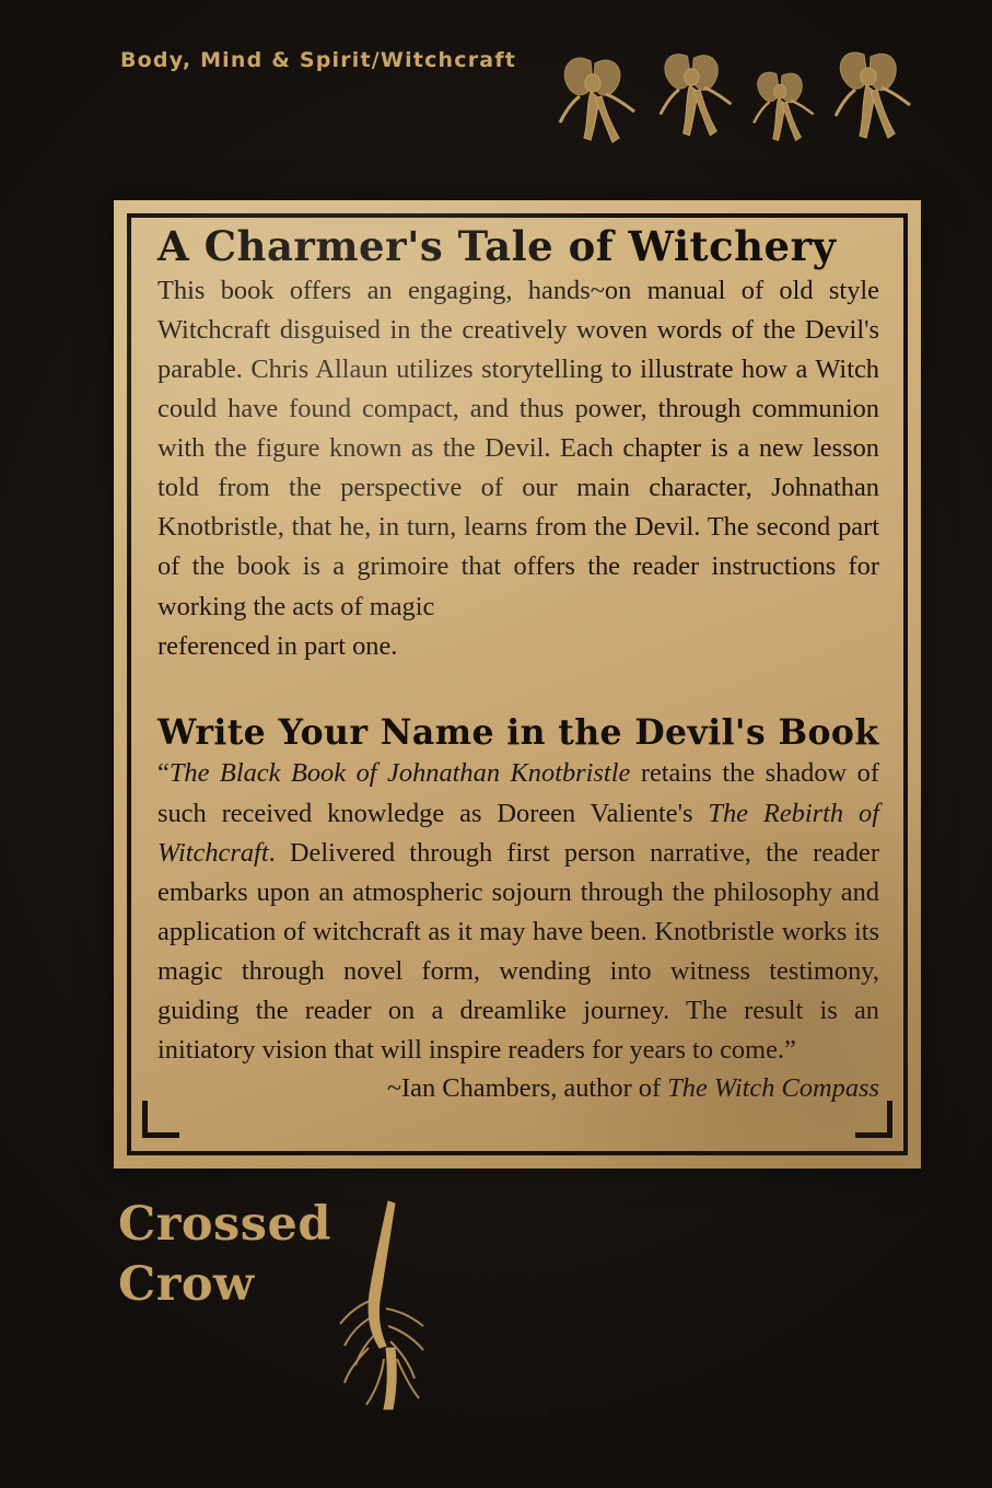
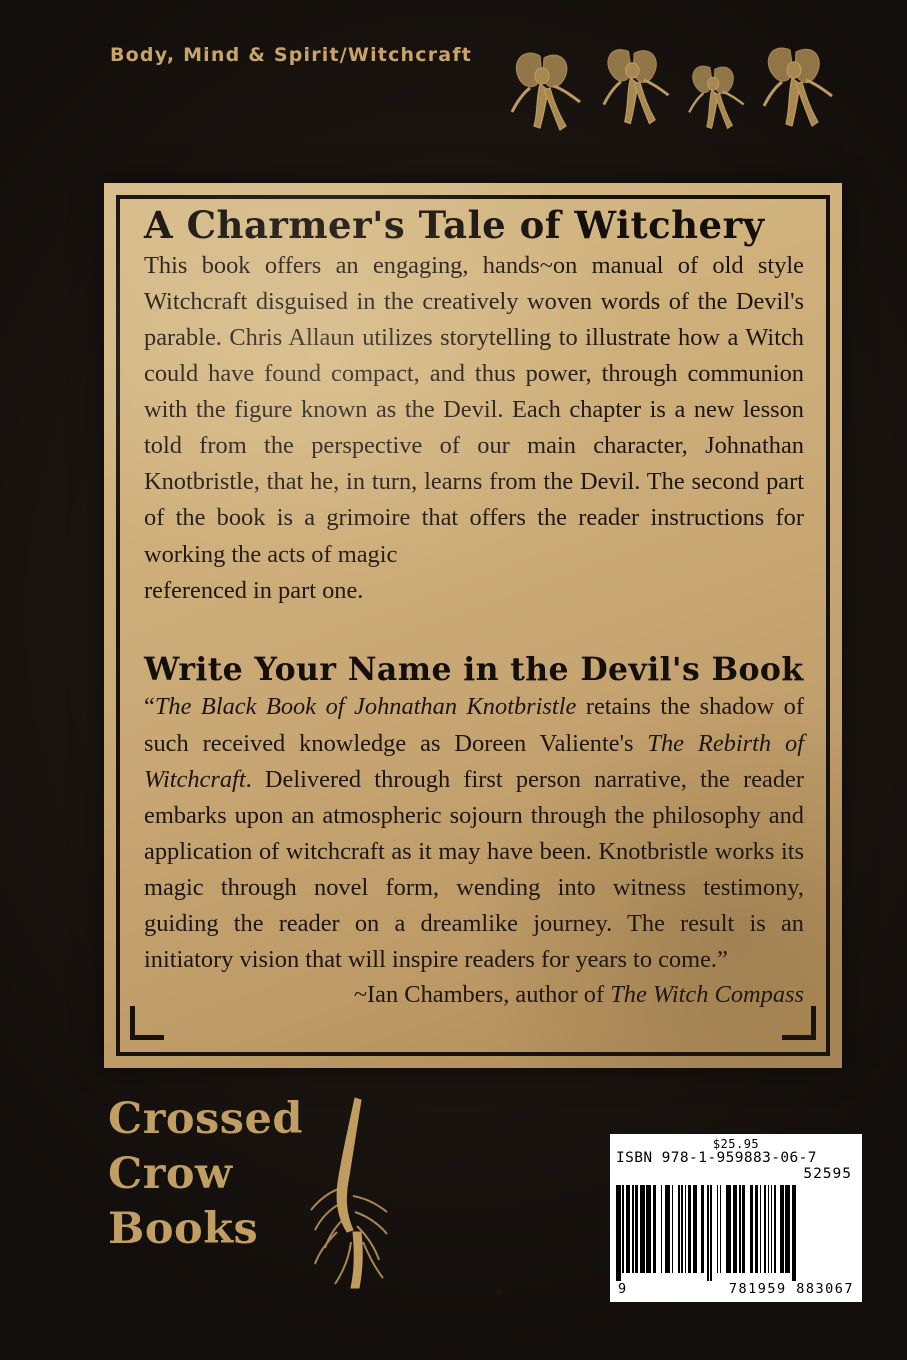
  Body, Mind & Spirit/Witchcraft
  Crossed
  Crow
+ Books
+ $25.95
+ ISBN 978-1-959883-06-7
+ 52595
+ 9
+ 781959 883067
